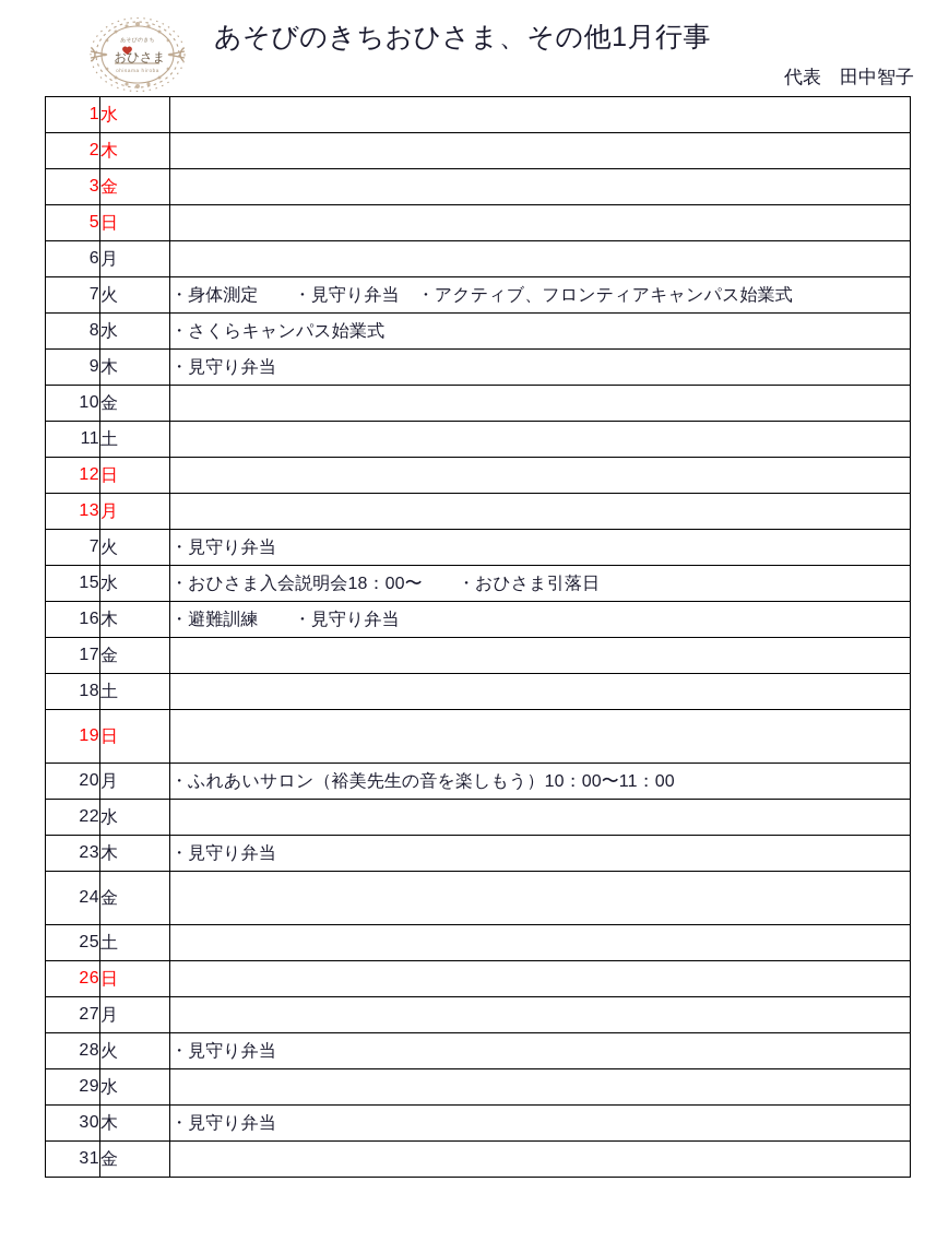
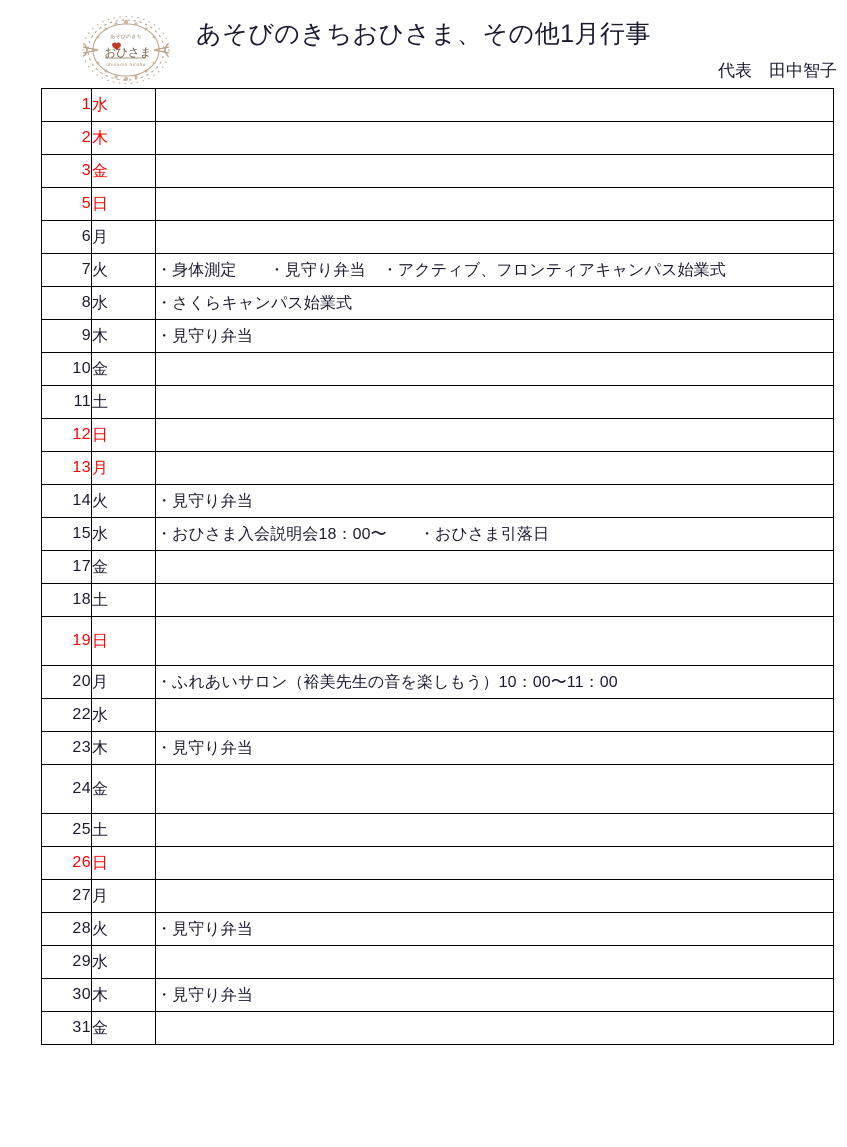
  おひさま
  あそびのきちおひさま、その他1月行事
  代表 田中智子
  1	水
  2	木
  3	金
  5	日
  6	月
  7	火	・身体測定 ・見守り弁当 ・アクティブ、フロンティアキャンパス始業式
  8	水	・さくらキャンパス始業式
  9	木	・見守り弁当
  10	金
  11	土
  12	日
  13	月
- 7	火	・見守り弁当
+ 14	火	・見守り弁当
  15	水	・おひさま入会説明会18：00〜 ・おひさま引落日
- 16	木	・避難訓練 ・見守り弁当
  17	金
  18	土
  19	日
  20	月	・ふれあいサロン（裕美先生の音を楽しもう）10：00〜11：00
  22	水
  23	木	・見守り弁当
  24	金
  25	土
  26	日
  27	月
  28	火	・見守り弁当
  29	水
  30	木	・見守り弁当
  31	金
